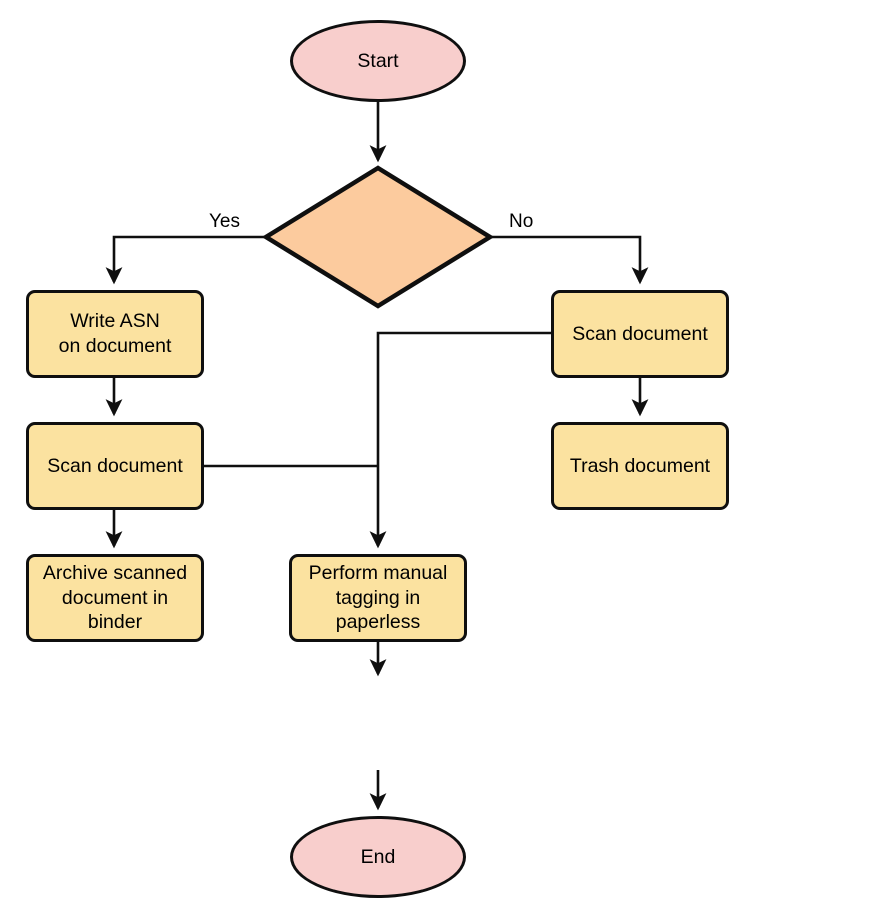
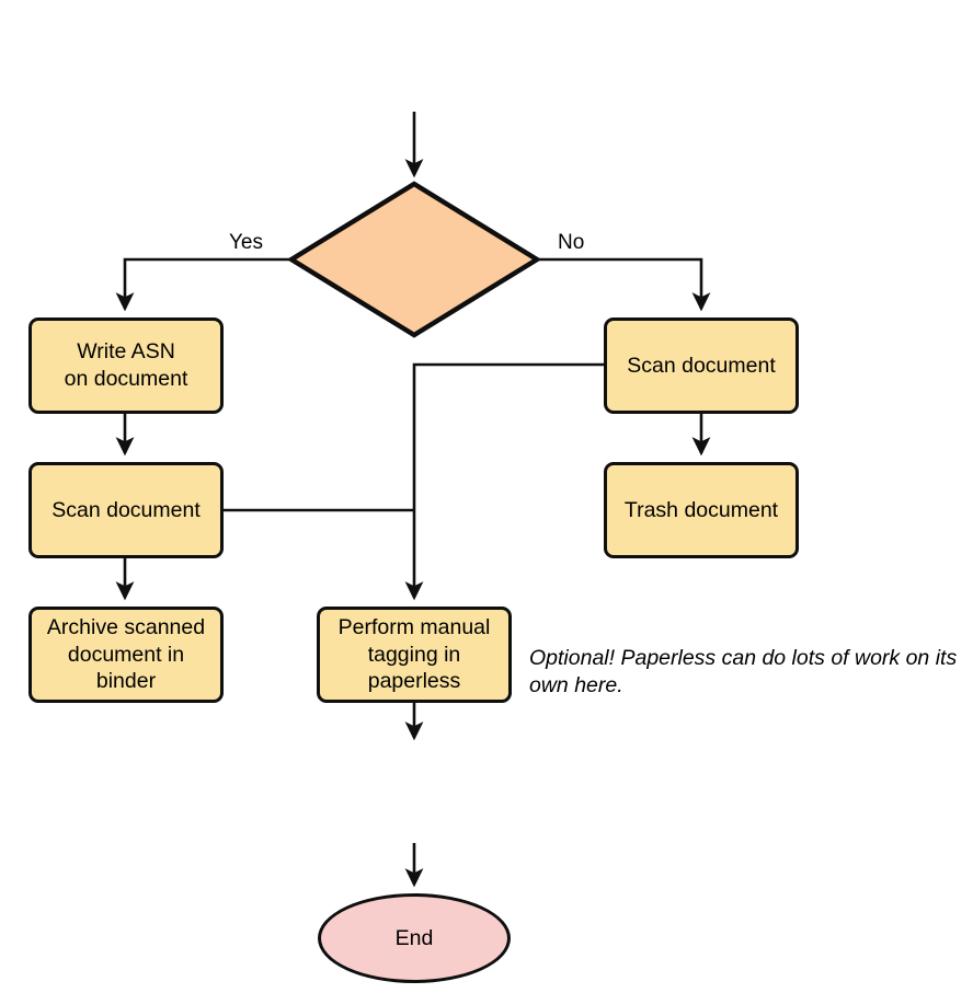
- Start
  Yes
  No
  Write ASN
  on document
  Scan document
  Archive scanned
  document in
  binder
  Scan document
  Trash document
  Perform manual
  tagging in
  paperless
  End
+ Optional! Paperless can do lots of work on its own here.
